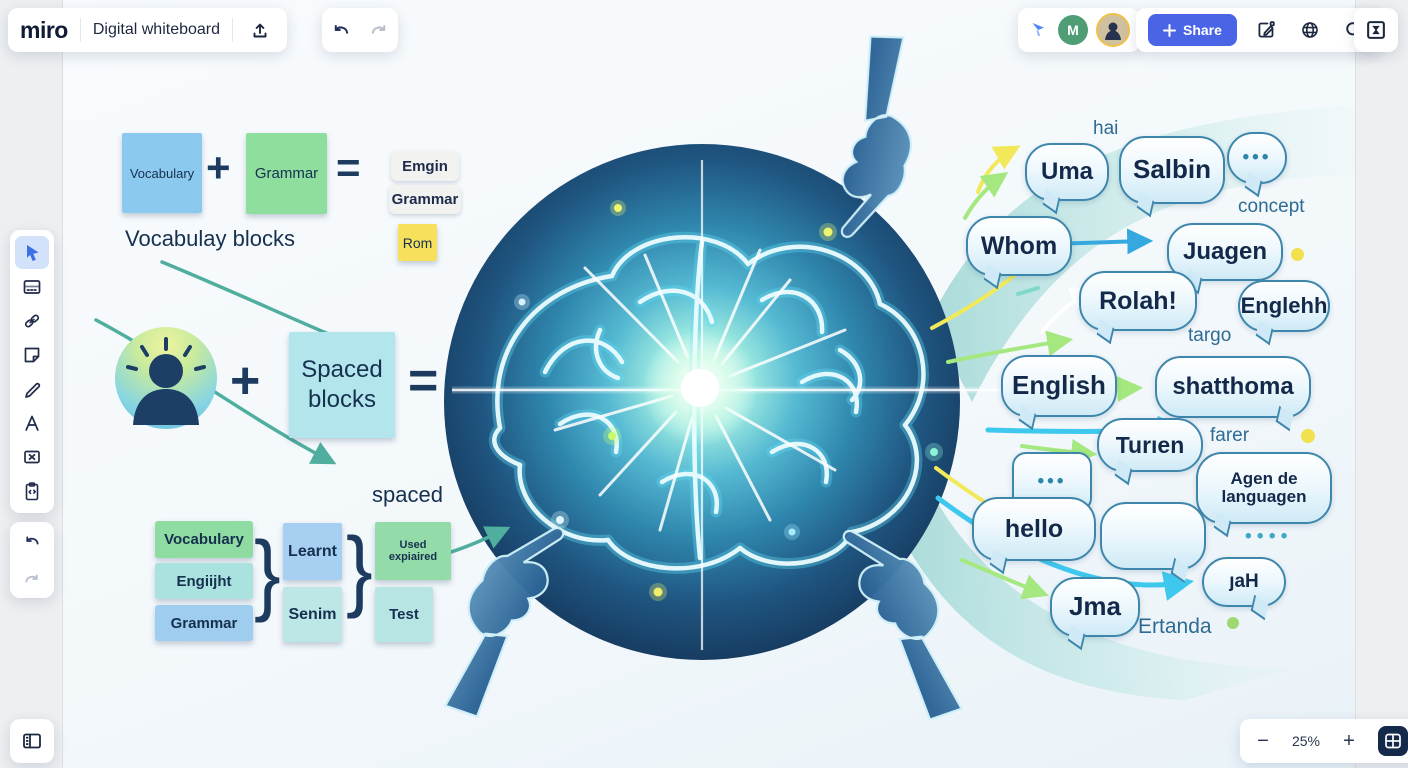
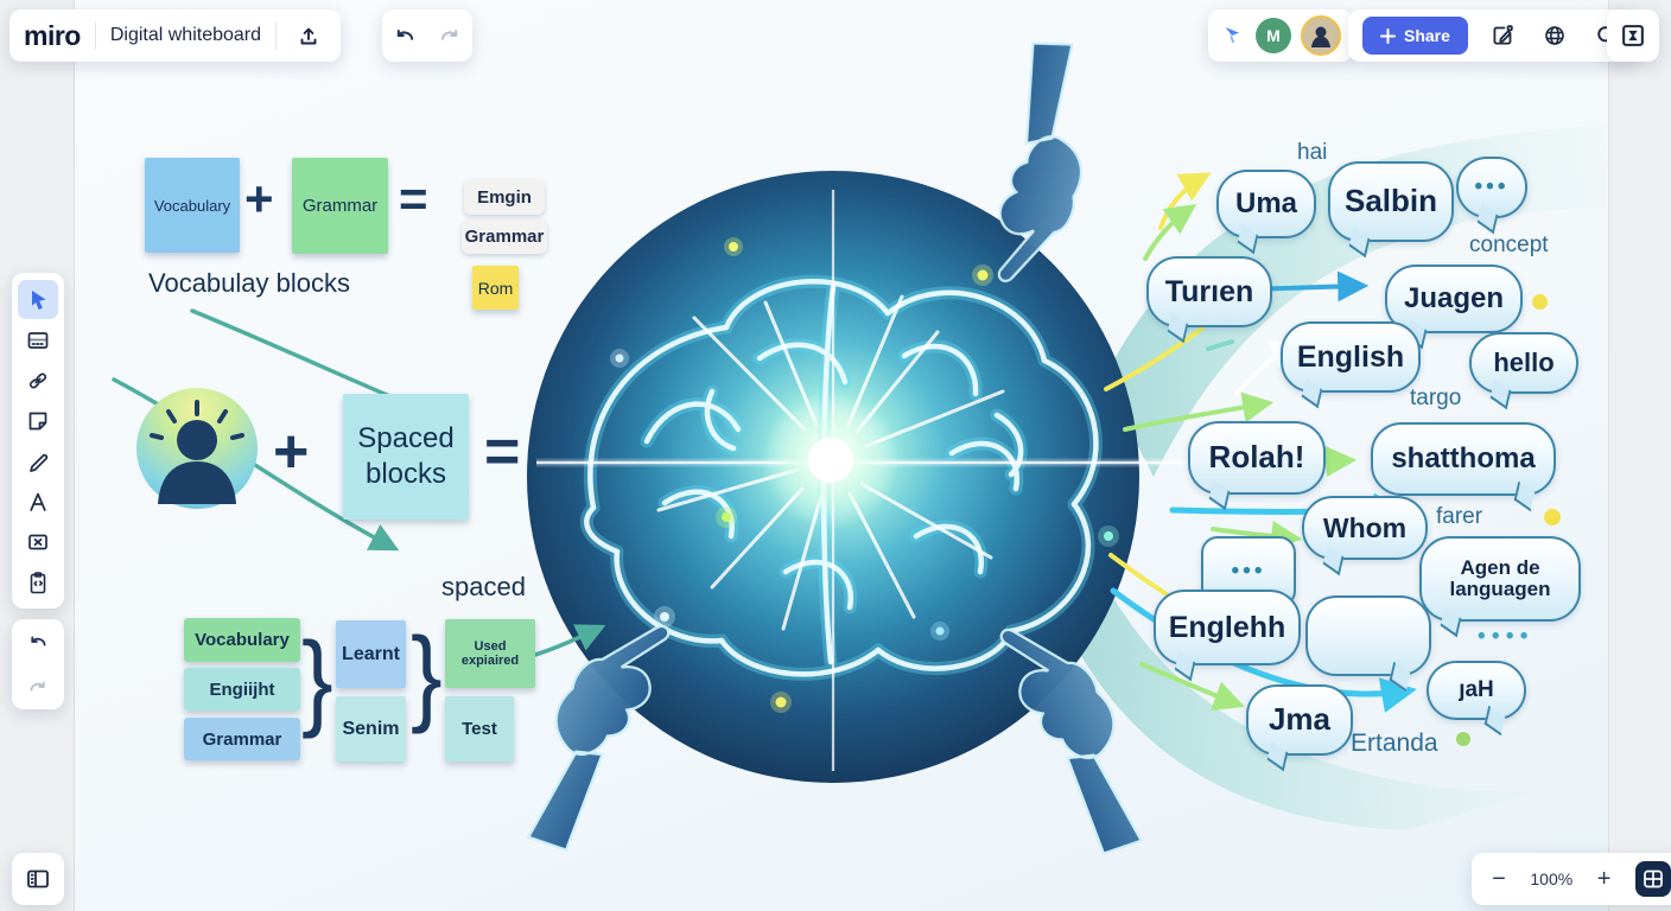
  Vocabulary
  +
  Grammar
  =
  Emgin
  Grammar
  Rom
  Vocabulay blocks
  +
  Spaced blocks
  =
  spaced
  Vocabulary
  Engiijht
  Grammar
  }
  Learnt
  Senim
  }
  Used expiaired
  Test
  Uma
  Salbin
  •••
- Whom
+ Turıen
  Juagen
- Rolah!
+ English
- Englehh
+ hello
- English
+ Rolah!
  shatthoma
- Turıen
+ Whom
  Agen de languagen
  •••
- hello
+ Englehh
  ȷaH
  Jma
  hai
  concept
  targo
  farer
  Ertanda
  • • • •
  miro
  Digital whiteboard
  M
  Share
  −
- 25%
+ 100%
  +
